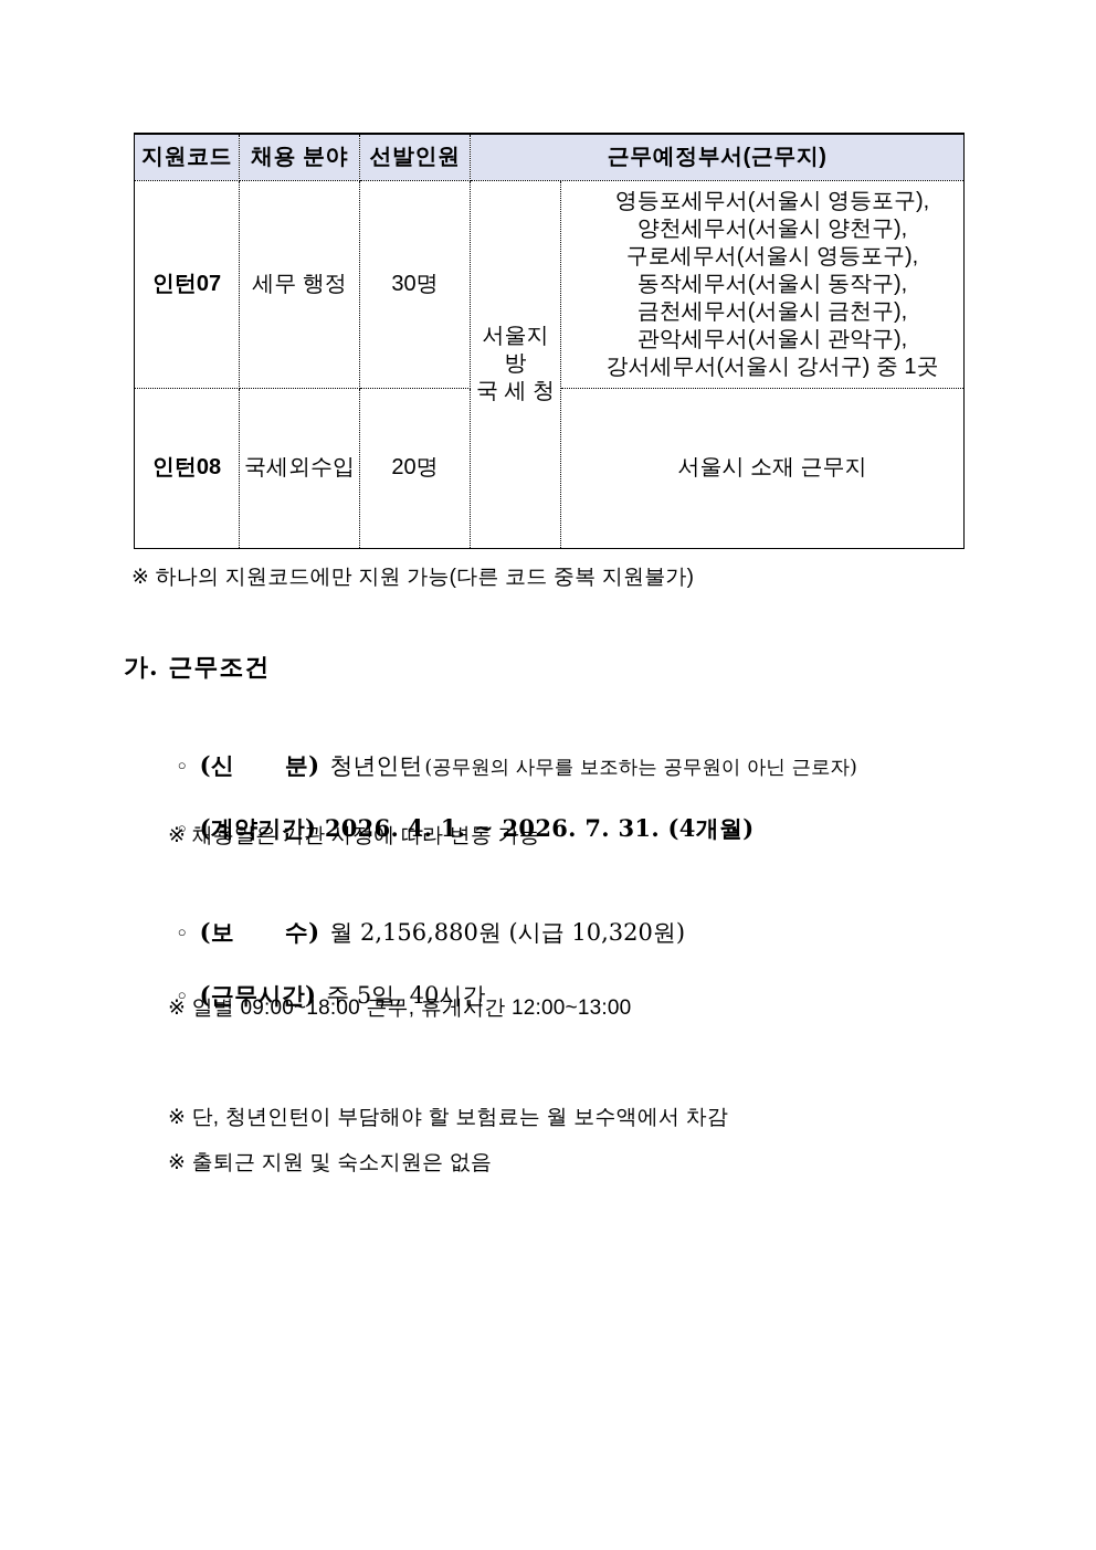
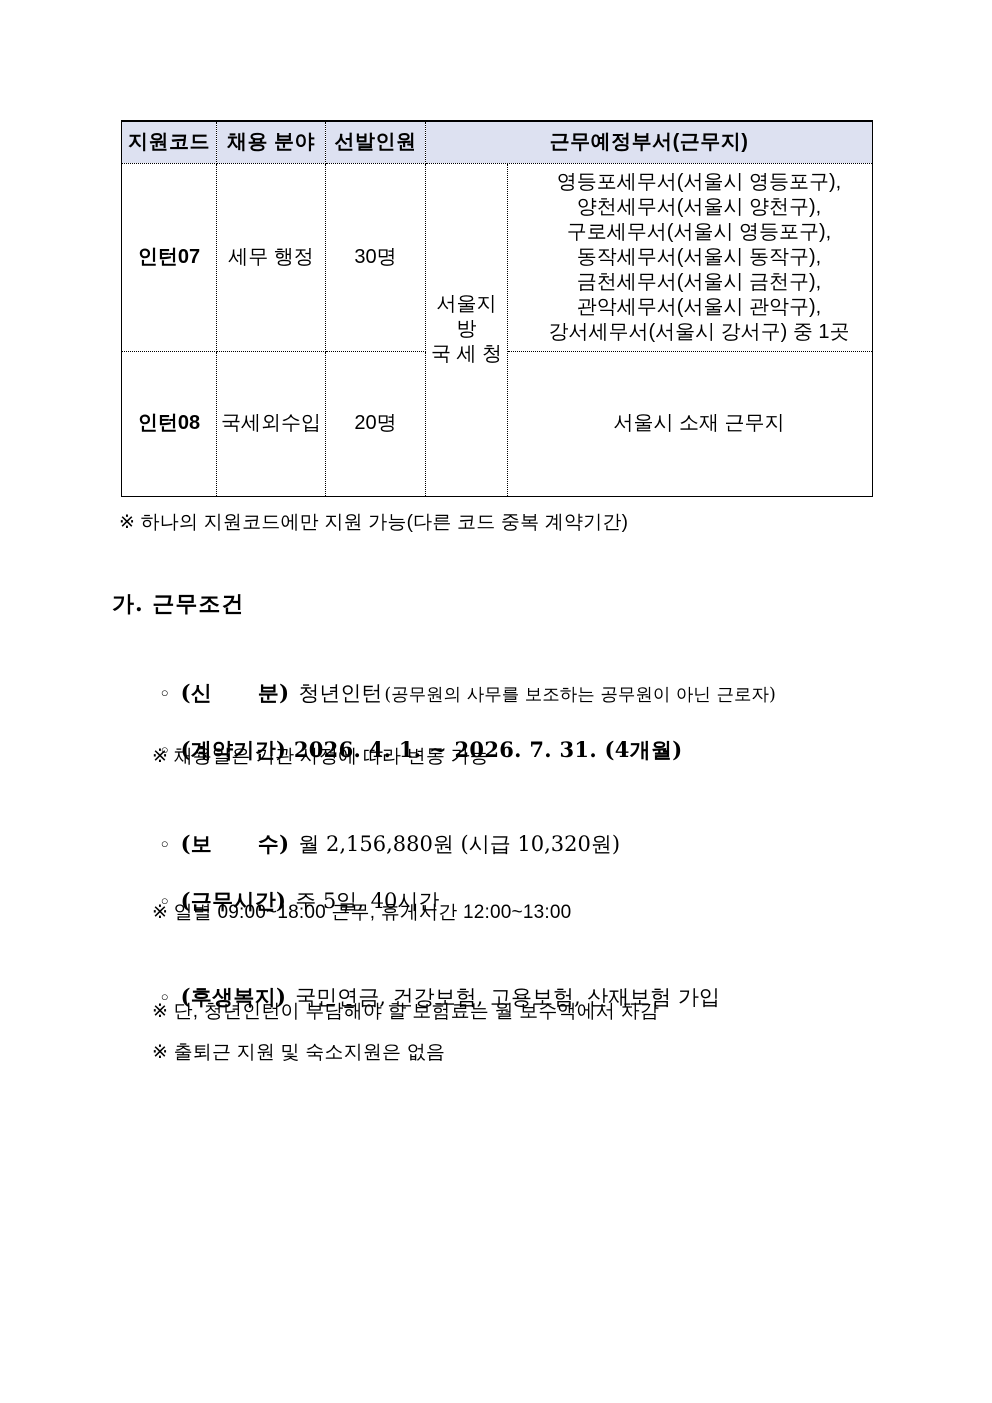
  지원코드	채용 분야	선발인원	근무예정부서(근무지)
  인턴07	세무 행정	30명	서울지방 국 세 청	영등포세무서(서울시 영등포구), 양천세무서(서울시 양천구), 구로세무서(서울시 영등포구), 동작세무서(서울시 동작구), 금천세무서(서울시 금천구), 관악세무서(서울시 관악구), 강서세무서(서울시 강서구) 중 1곳
  인턴08	국세외수입	20명	서울시 소재 근무지
- ※ 하나의 지원코드에만 지원 가능(다른 코드 중복 지원불가)
+ ※ 하나의 지원코드에만 지원 가능(다른 코드 중복 계약기간)
  가. 근무조건
  ○ (신 분) 청년인턴(공무원의 사무를 보조하는 공무원이 아닌 근로자)
  ○ (계약기간) 2026. 4. 1. ~ 2026. 7. 31. (4개월)
  ※ 채용일은 기관 사정에 따라 변동 가능
  ○ (보 수) 월 2,156,880원 (시급 10,320원)
  ○ (근무시간) 주 5일, 40시간
  ※ 일별 09:00~18:00 근무, 휴게시간 12:00~13:00
+ ○ (후생복지) 국민연금, 건강보험, 고용보험, 산재보험 가입
  ※ 단, 청년인턴이 부담해야 할 보험료는 월 보수액에서 차감
  ※ 출퇴근 지원 및 숙소지원은 없음
